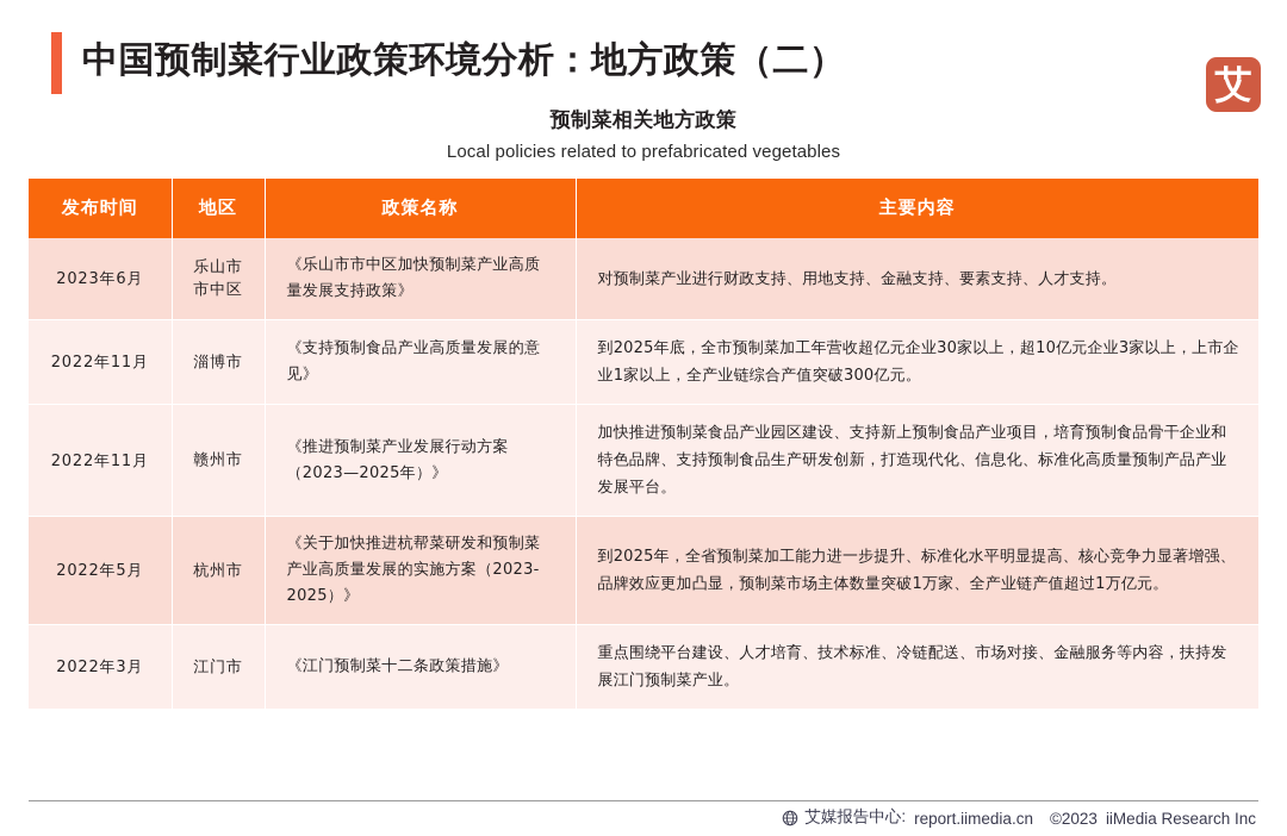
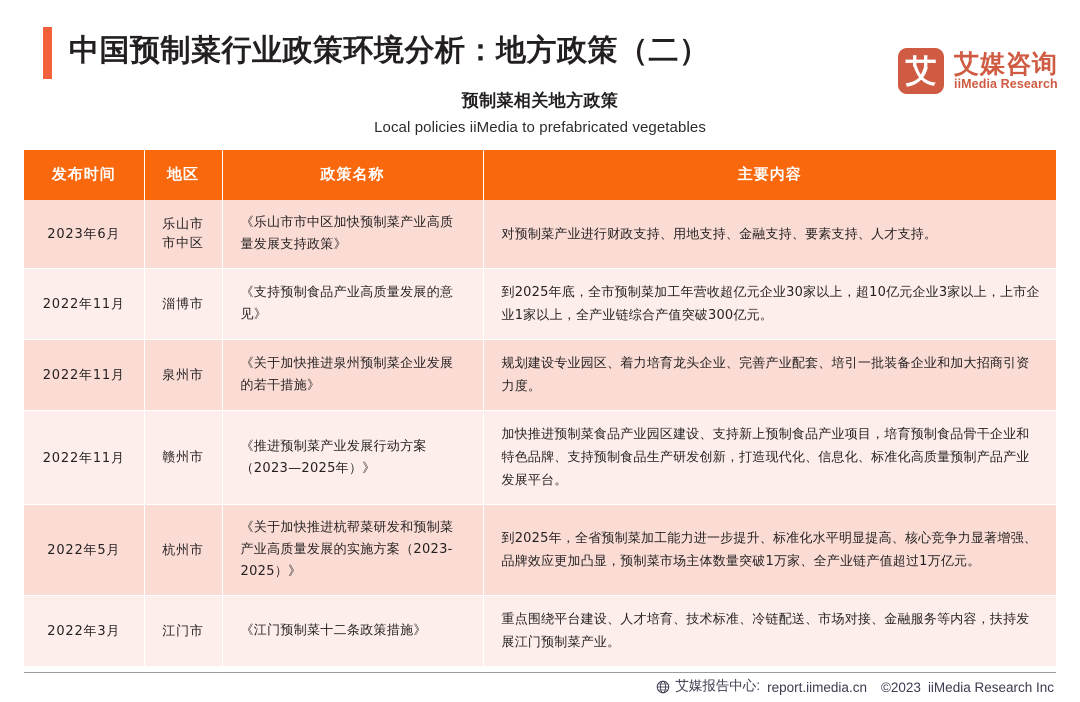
  中国预制菜行业政策环境分析：地方政策（二）
  艾
+ 艾媒咨询
+ iiMedia Research
  预制菜相关地方政策
- Local policies related to prefabricated vegetables
+ Local policies iiMedia to prefabricated vegetables
  发布时间	地区	政策名称	主要内容
  2023年6月	乐山市市中区	《乐山市市中区加快预制菜产业高质量发展支持政策》	对预制菜产业进行财政支持、用地支持、金融支持、要素支持、人才支持。
  2022年11月	淄博市	《支持预制食品产业高质量发展的意见》	到2025年底，全市预制菜加工年营收超亿元企业30家以上，超10亿元企业3家以上，上市企业1家以上，全产业链综合产值突破300亿元。
+ 2022年11月	泉州市	《关于加快推进泉州预制菜企业发展的若干措施》	规划建设专业园区、着力培育龙头企业、完善产业配套、培引一批装备企业和加大招商引资力度。
  2022年11月	赣州市	《推进预制菜产业发展行动方案（2023—2025年）》	加快推进预制菜食品产业园区建设、支持新上预制食品产业项目，培育预制食品骨干企业和特色品牌、支持预制食品生产研发创新，打造现代化、信息化、标准化高质量预制产品产业发展平台。
  2022年5月	杭州市	《关于加快推进杭帮菜研发和预制菜产业高质量发展的实施方案（2023-2025）》	到2025年，全省预制菜加工能力进一步提升、标准化水平明显提高、核心竞争力显著增强、品牌效应更加凸显，预制菜市场主体数量突破1万家、全产业链产值超过1万亿元。
  2022年3月	江门市	《江门预制菜十二条政策措施》	重点围绕平台建设、人才培育、技术标准、冷链配送、市场对接、金融服务等内容，扶持发展江门预制菜产业。
  艾媒报告中心:
  report.iimedia.cn
  ©2023
  iiMedia Research Inc
